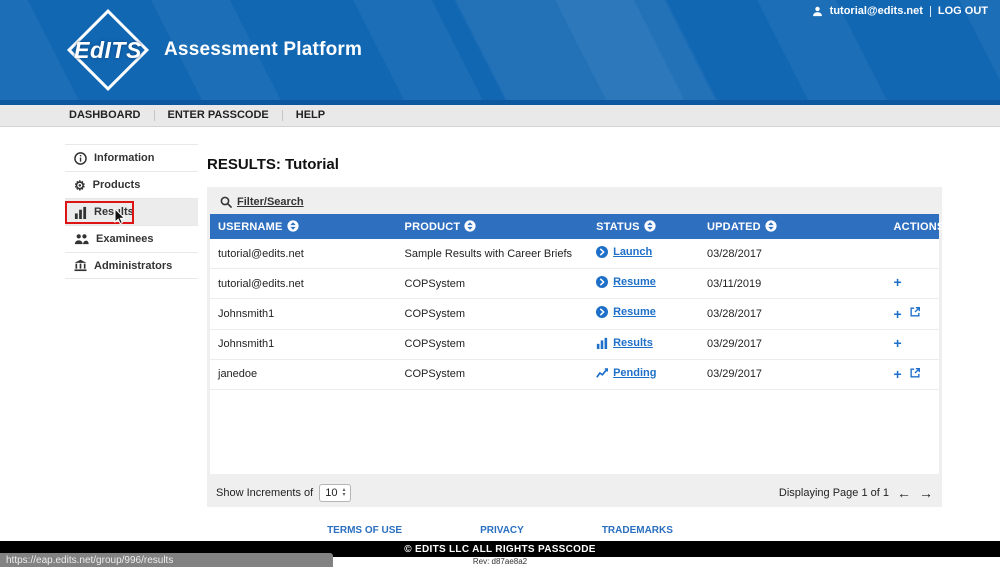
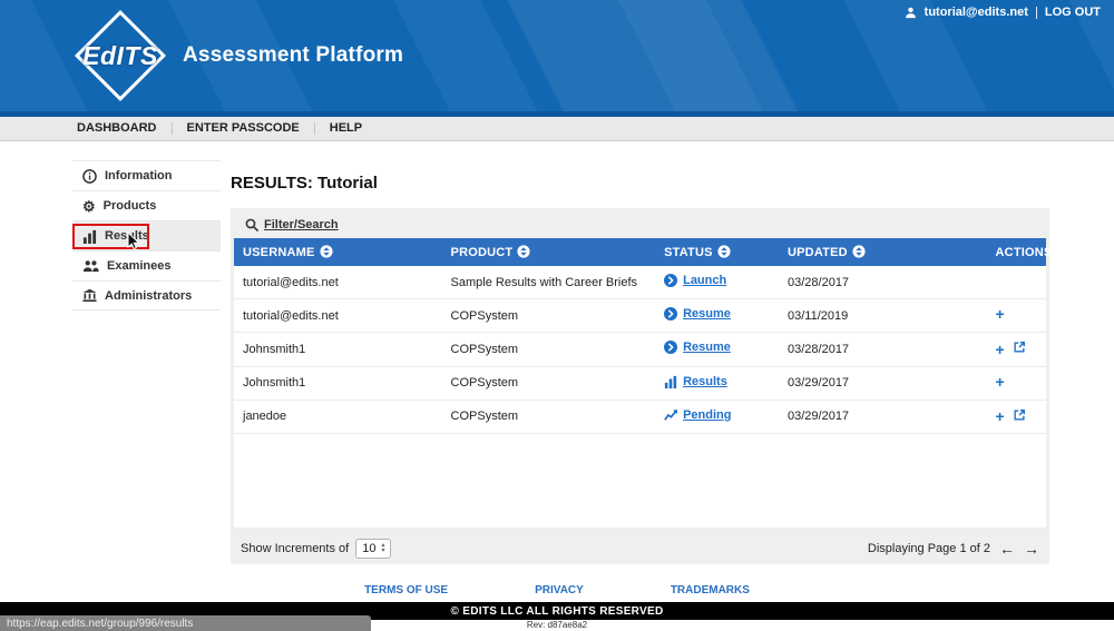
  tutorial@edits.net
  LOG OUT
  EdITS
  Assessment Platform
  DASHBOARD
  ENTER PASSCODE
  HELP
  Information
  ⚙
  Products
  Reslts
  Examinees
  Administrators
  RESULTS: Tutorial
  Filter/Search
  USERNAME	PRODUCT	STATUS	UPDATED	ACTIONS
  tutorial@edits.net	Sample Results with Career Briefs	Launch	03/28/2017
  tutorial@edits.net	COPSystem	Resume	03/11/2019	+
  Johnsmith1	COPSystem	Resume	03/28/2017	+
  Johnsmith1	COPSystem	Results	03/29/2017	+
  janedoe	COPSystem	Pending	03/29/2017	+
  Show Increments of
  10
- Displaying Page 1 of 1
+ Displaying Page 1 of 2
  ←
  →
  TERMS OF USE
  PRIVACY
  TRADEMARKS
- © EDITS LLC ALL RIGHTS PASSCODE
+ © EDITS LLC ALL RIGHTS RESERVED
  Rev: d87ae8a2
  https://eap.edits.net/group/996/results
